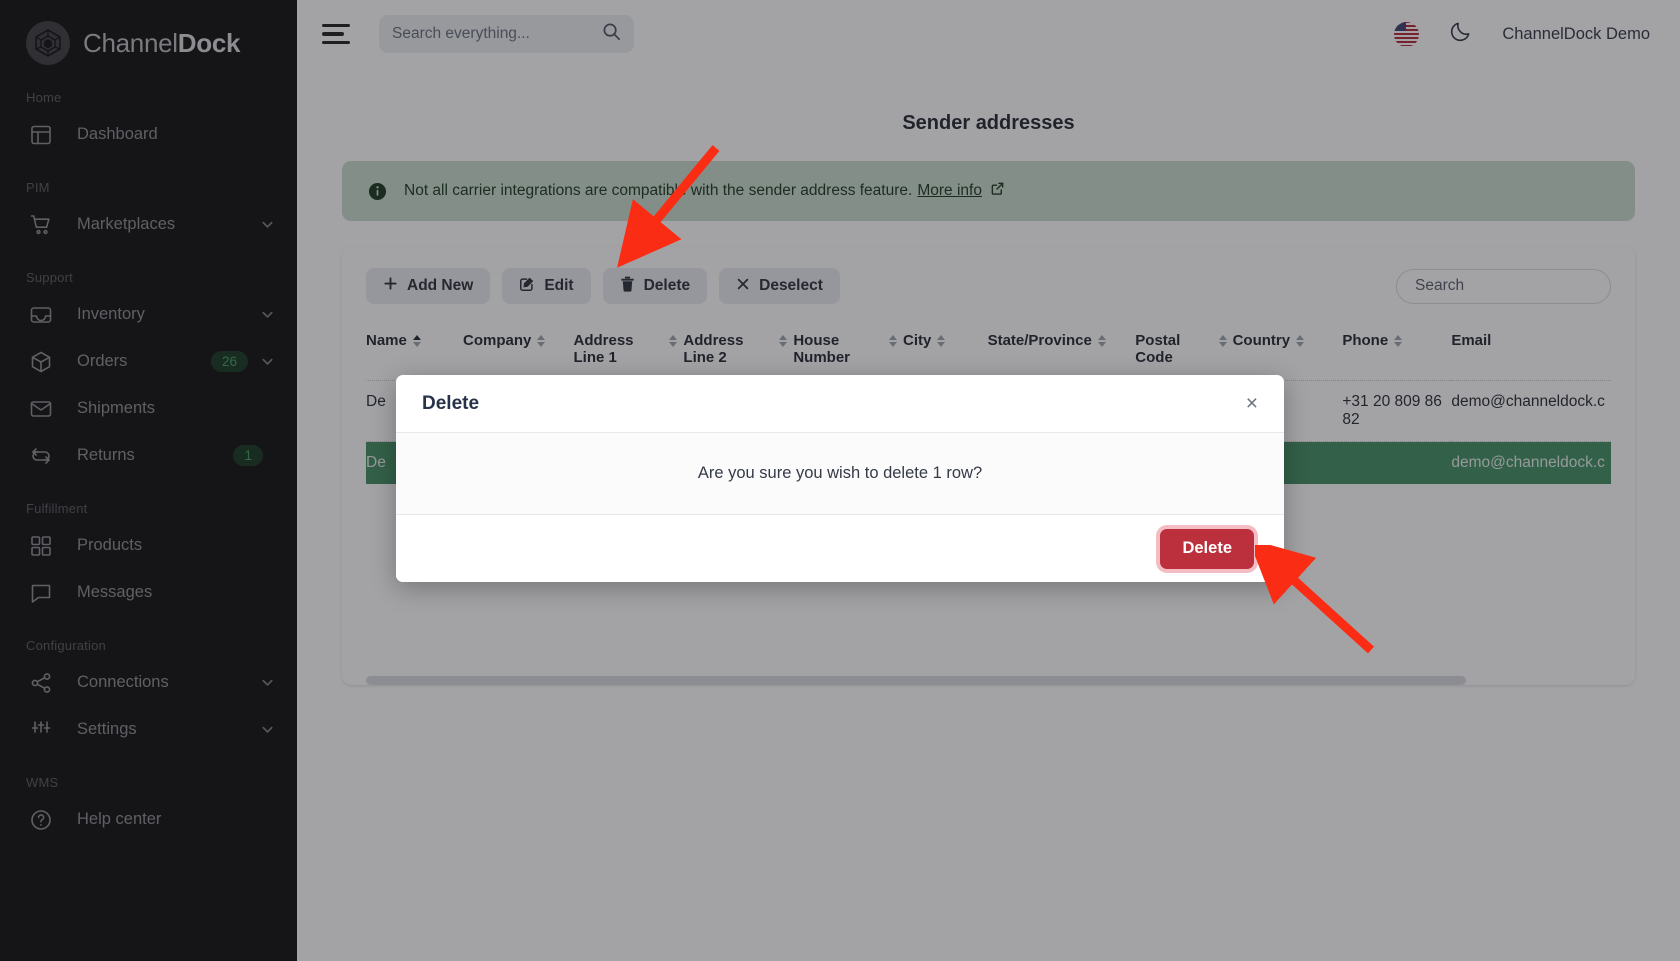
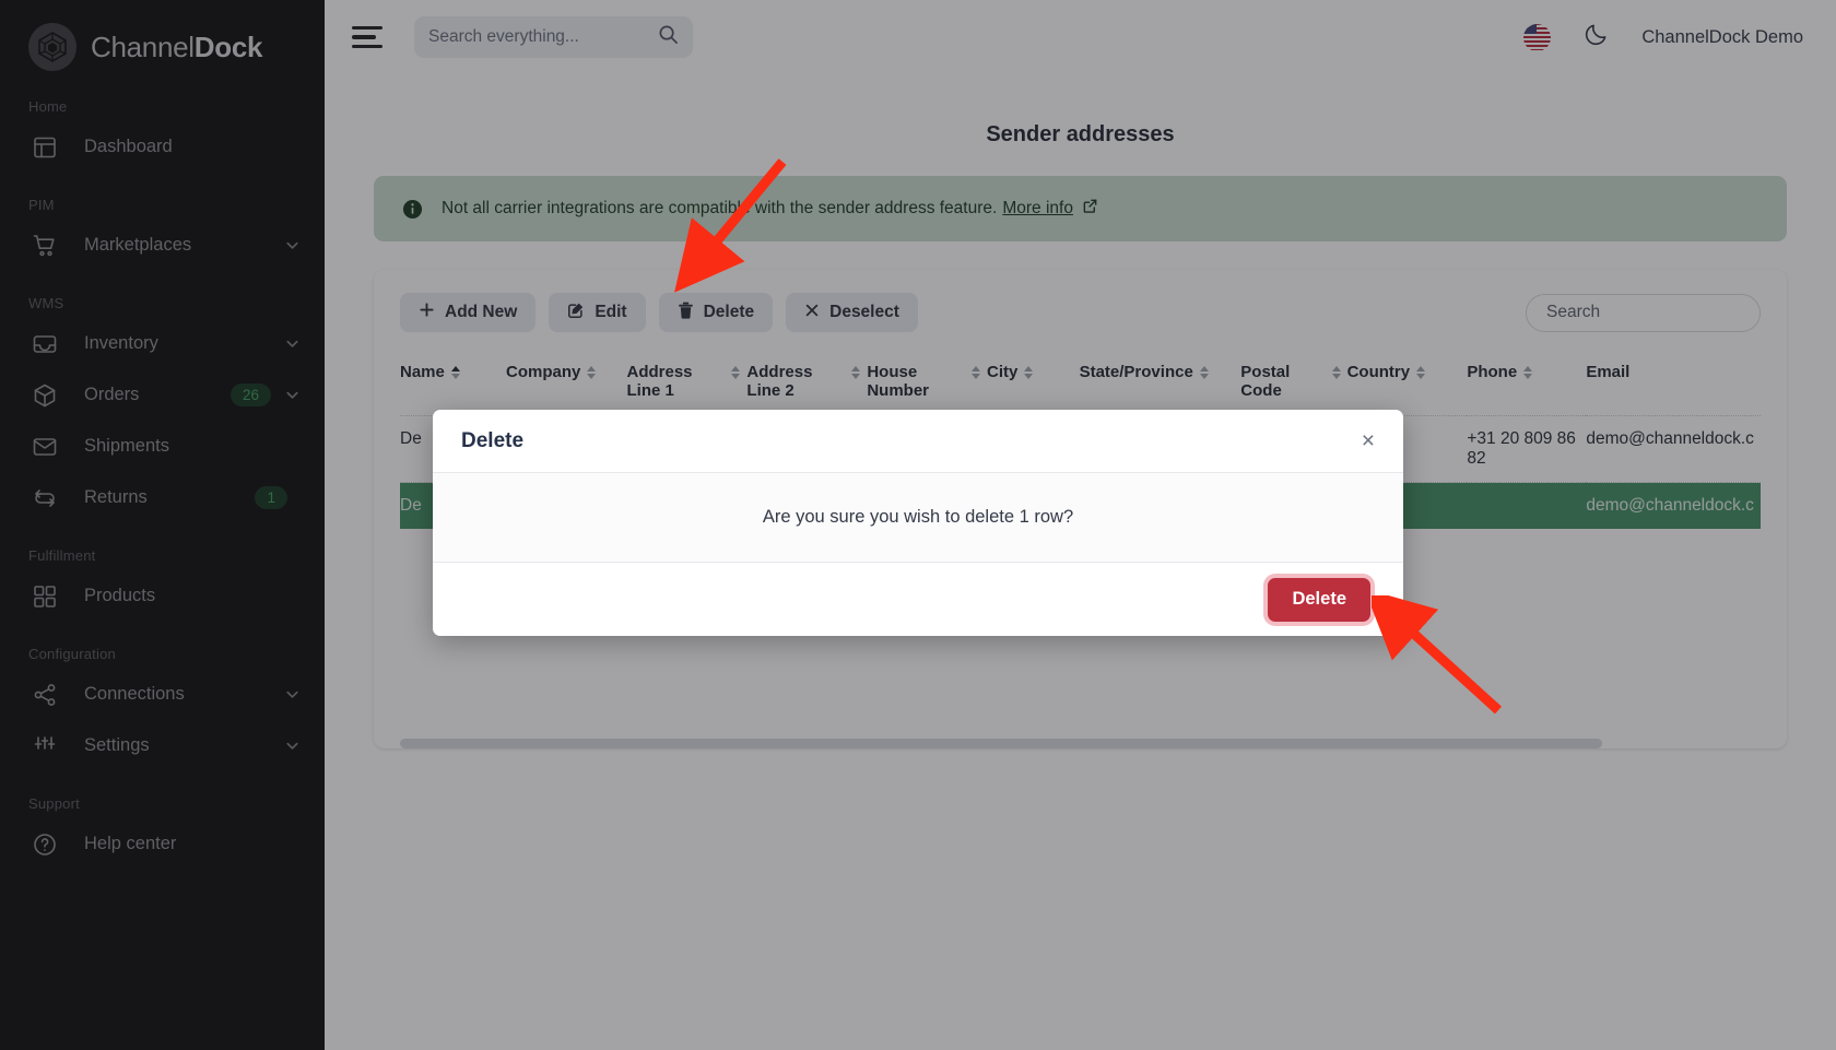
  ChannelDock
  Home
  Dashboard
  PIM
  Marketplaces
- Support
+ WMS
  Inventory
  Orders
  26
  Shipments
  Returns
  1
  Fulfillment
  Products
- Messages
  Configuration
  Connections
  Settings
- WMS
+ Support
  Help center
  Search everything...
  ChannelDock Demo
  Sender addresses
  Not all carrier integrations are compatib with the sender address feature.
  More info
  Add New
  Edit
  Delete
  Deselect
  Search
  Name	Company	Address Line 1	Address Line 2	House Number	City	State/Province	Postal Code	Country	Phone	Email
  De									+31 20 809 86 82	demo@channeldock.c
  De										demo@channeldock.c
  Delete
  ×
  Are you sure you wish to delete 1 row?
  Delete
